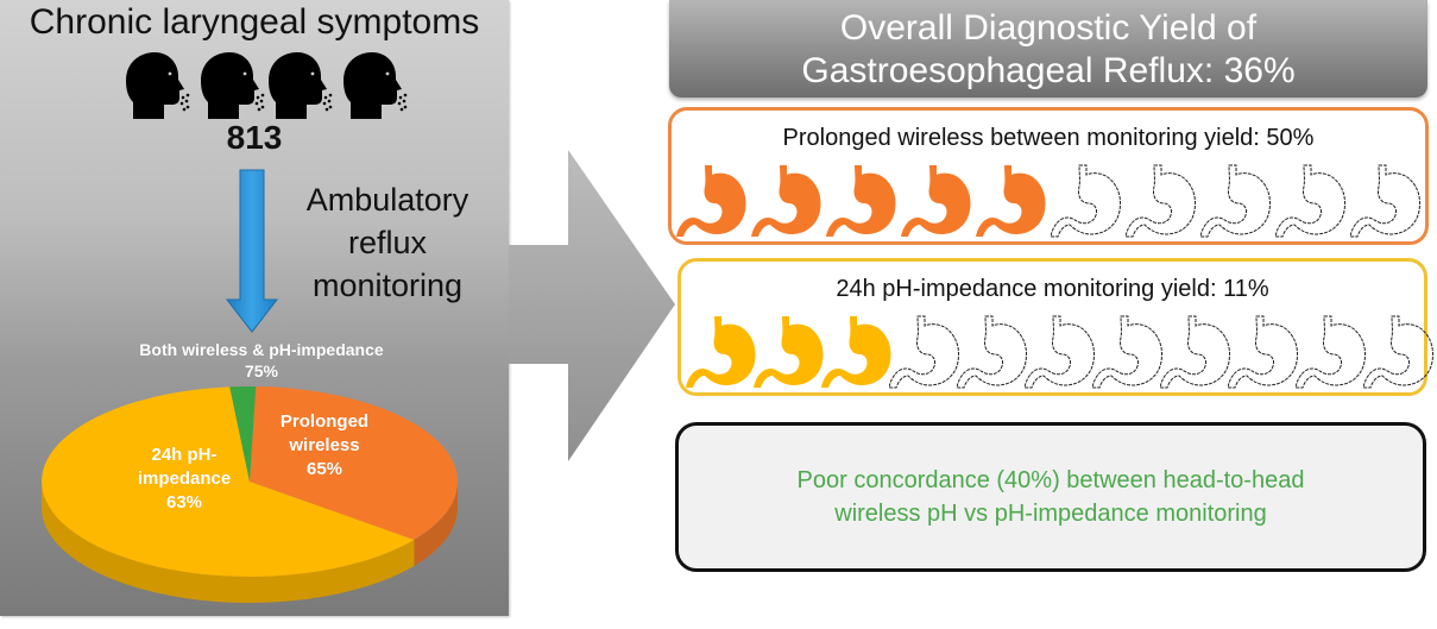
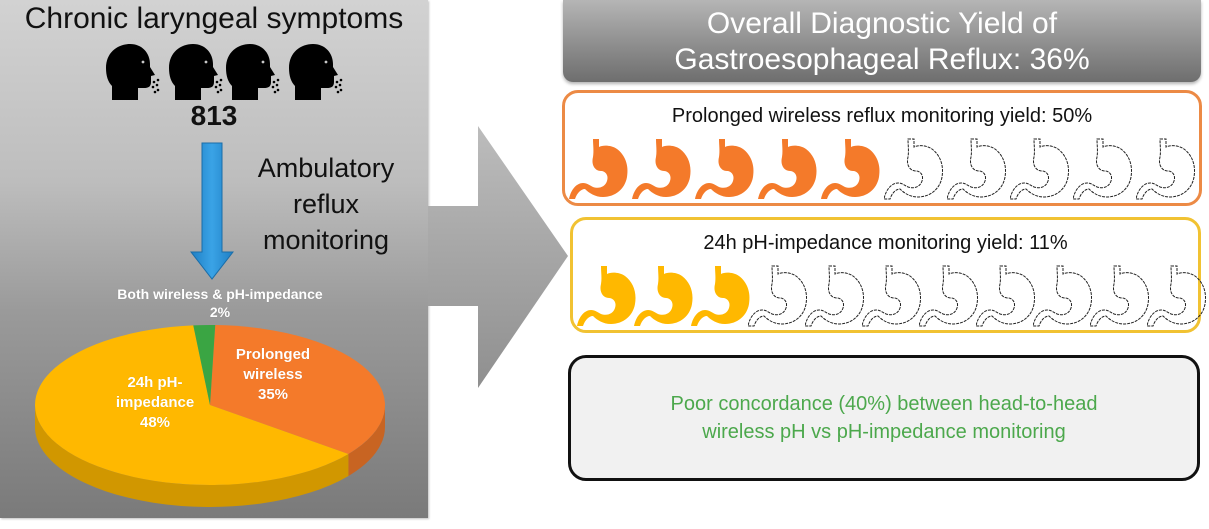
  Chronic laryngeal symptoms
  813
  Ambulatory
  reflux
  monitoring
  Both wireless & pH-impedance
- 75%
+ 2%
  Prolonged
  wireless
- 65%
+ 35%
  24h pH-
  impedance
- 63%
+ 48%
  Overall Diagnostic Yield of
  Gastroesophageal Reflux: 36%
- Prolonged wireless between monitoring yield: 50%
+ Prolonged wireless reflux monitoring yield: 50%
  24h pH-impedance monitoring yield: 11%
  Poor concordance (40%) between head-to-head
  wireless pH vs pH-impedance monitoring
